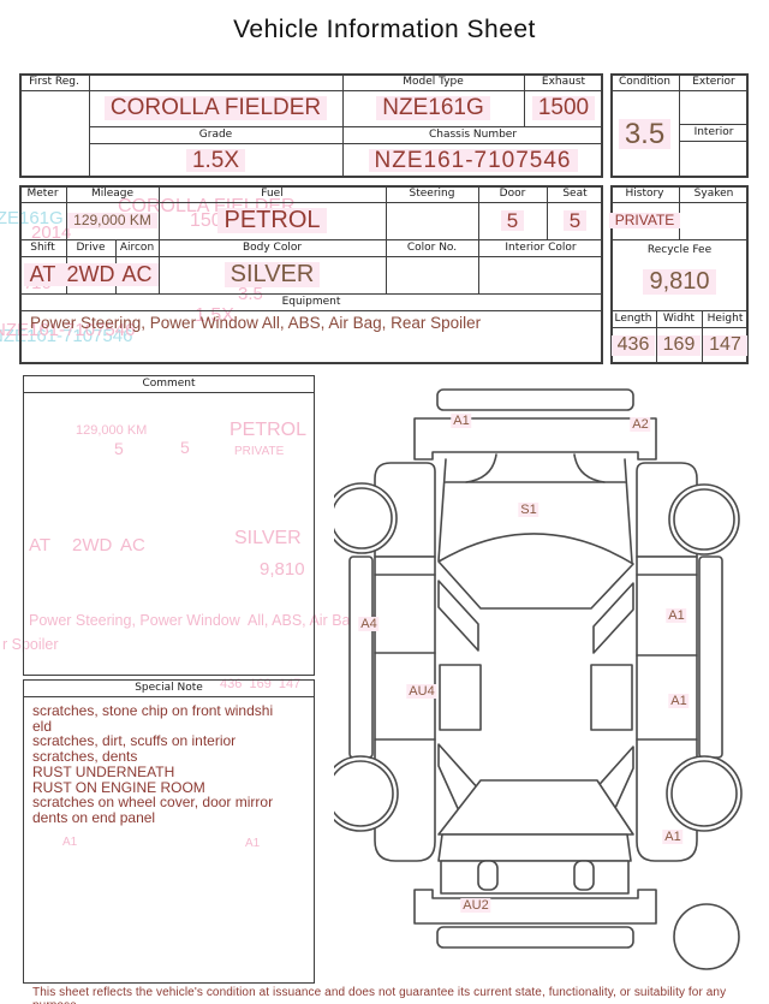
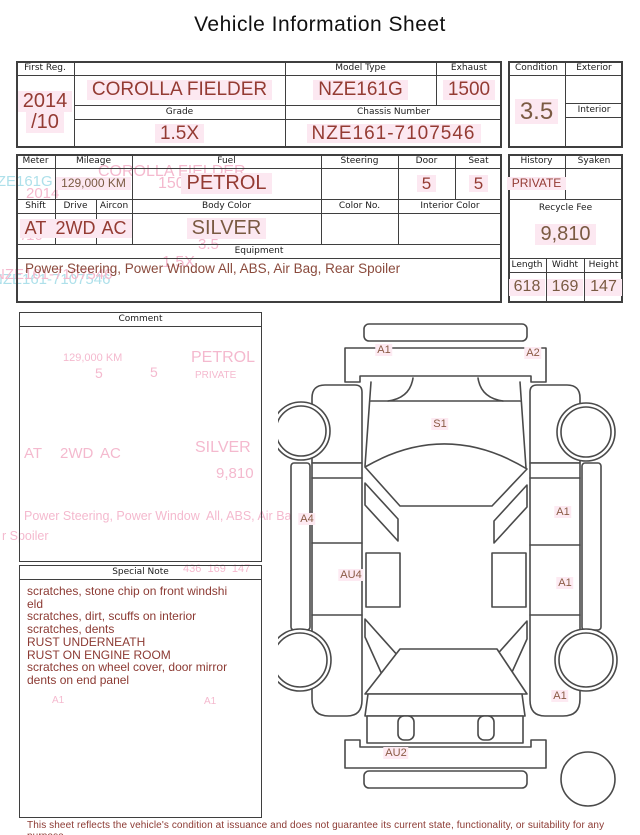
  COROLLA FIELDER
  150
  ZE161G
  201
  1.5X
  ZE161-7107546
  ZE161-7107546
  129,000 KM
  5
  5
  PETROL
  PRIVATE
  AT
  2WD
  AC
  SILVER
  9,810
  Power Steering, Power Window All, ABS, Air Ba
  r Spoiler
  436 169 147
  A1
  A1
  Vehicle Information Sheet
  First Reg.
  Model Type
  Exhaust
+ 2014
+ /10
  COROLLA FIELDER
  NZE161G
  1500
  Grade
  Chassis Number
  1.5X
  NZE161-7107546
  Condition
  Exterior
  Interior
  3.5
  Meter
  Mileage
  Fuel
  Steering
  Door
  Seat
  129,000 KM
  PETROL
  5
  5
  Shift
  Drive
  Aircon
  Body Color
  Color No.
  Interior Color
  AT
  2WD
  AC
  SILVER
  Equipment
  Power Steering, Power Window All, ABS, Air Bag, Rear Spoiler
  History
  Syaken
  PRIVATE
  Recycle Fee
  9,810
  Length
  Widht
  Height
- 436
+ 618
  169
  147
  Comment
  Special Note
  scratches, stone chip on front windshi
  eld
  scratches, dirt, scuffs on interior
  scratches, dents
  RUST UNDERNEATH
  RUST ON ENGINE ROOM
  scratches on wheel cover, door mirror
  dents on end panel
  A1
  A2
  S1
  A4
  A1
  AU4
  A1
  A1
  AU2
  This sheet reflects the vehicle's condition at issuance and does not guarantee its current state, functionality, or suitability for any
